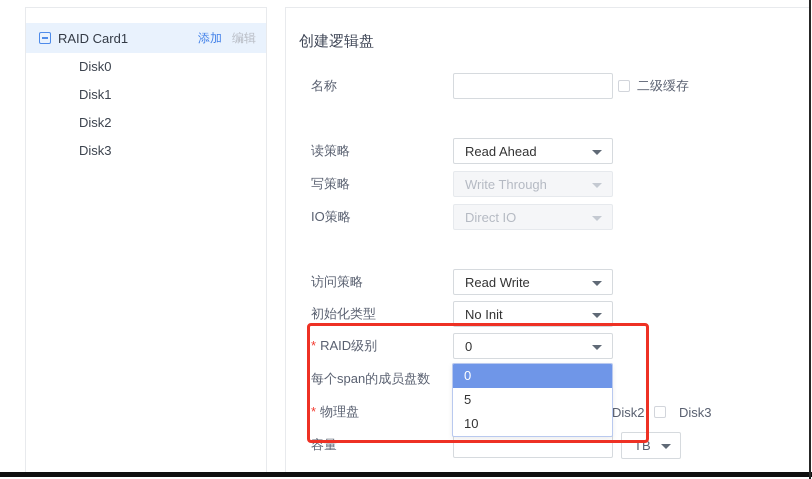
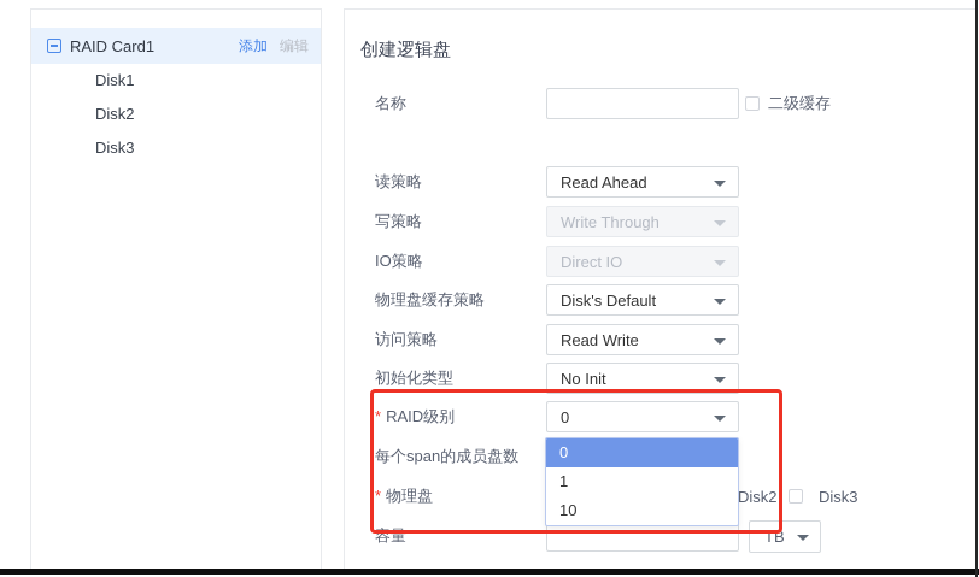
  RAID Card1
  添加
  编辑
- Disk0
  Disk1
  Disk2
  Disk3
  创建逻辑盘
  名称
  二级缓存
  读策略
  Read Ahead
  写策略
  Write Through
  IO策略
  Direct IO
+ 物理盘缓存策略
+ Disk's Default
  访问策略
  Read Write
  初始化类型
  No Init
  * RAID级别
  0
  每个span的成员盘数
  * 物理盘
  Disk2
  Disk3
  容量
  TB
  0
- 5
+ 1
  10
